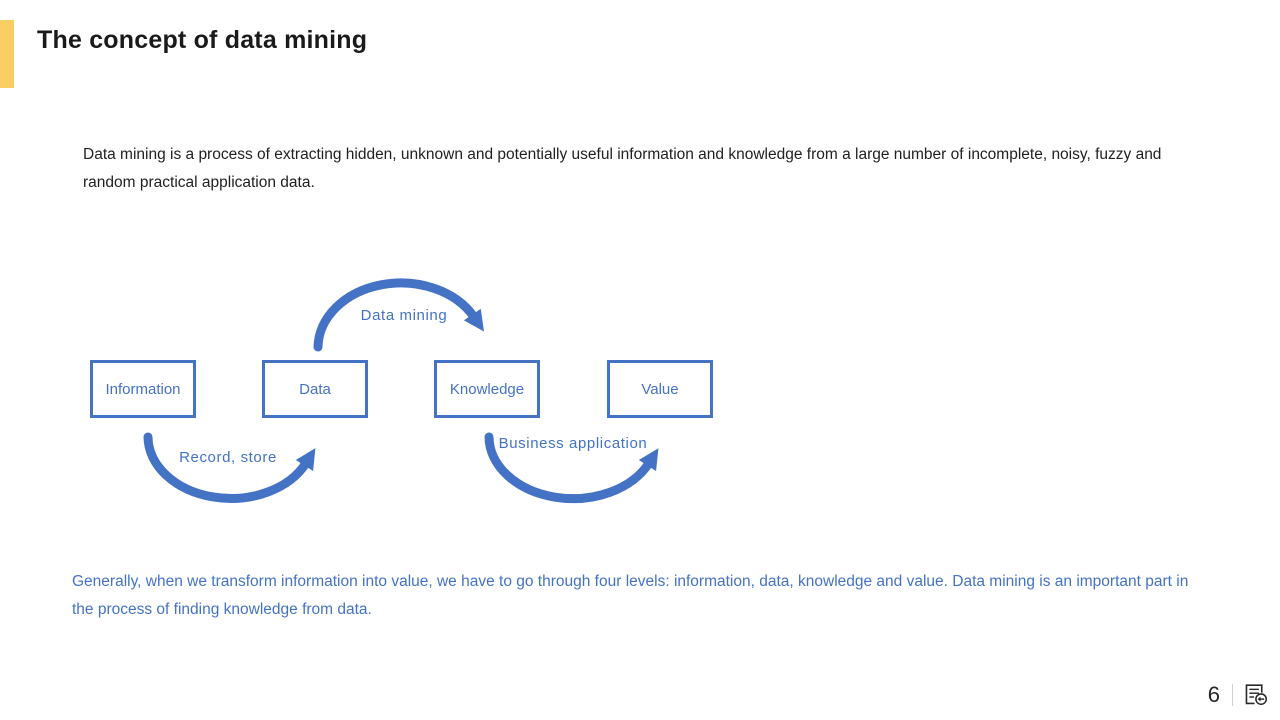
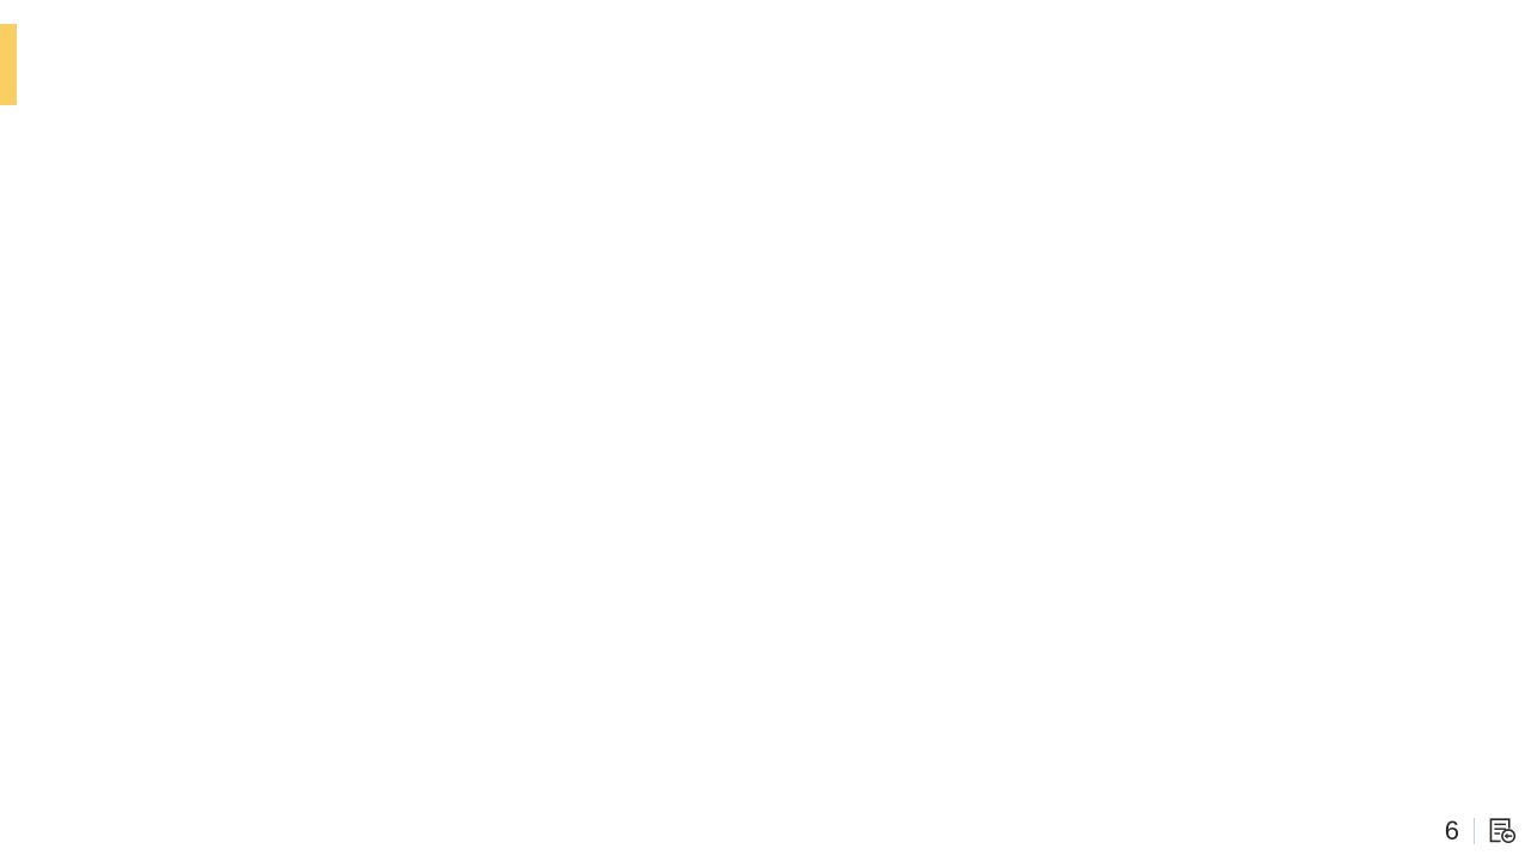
- The concept of data mining
- Data mining is a process of extracting hidden, unknown and potentially useful information and knowledge from a large number of incomplete, noisy, fuzzy and random practical application data.
- Information
- Data
- Knowledge
- Value
- Data mining
- Record, store
- Business application
- Generally, when we transform information into value, we have to go through four levels: information, data, knowledge and value. Data mining is an important part in the process of finding knowledge from data.
  6
